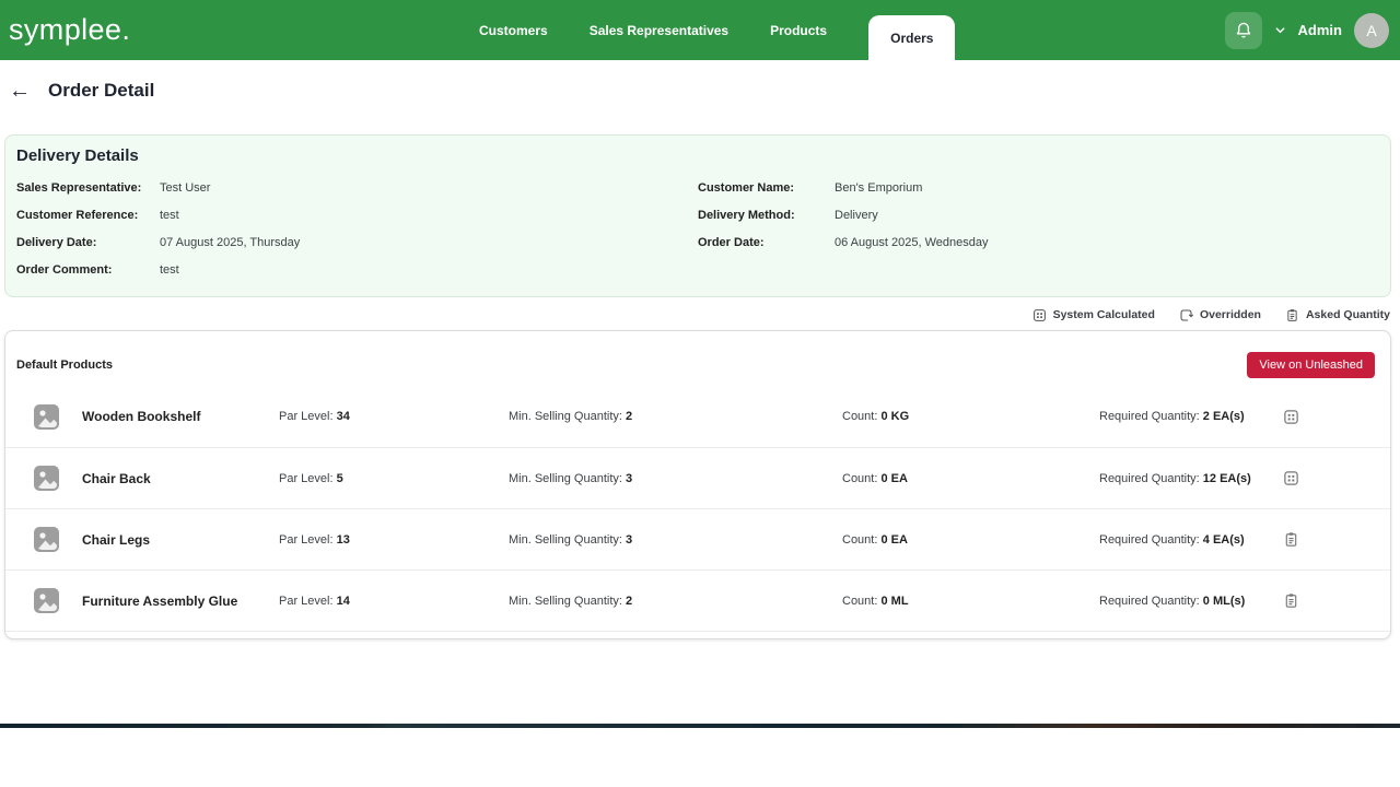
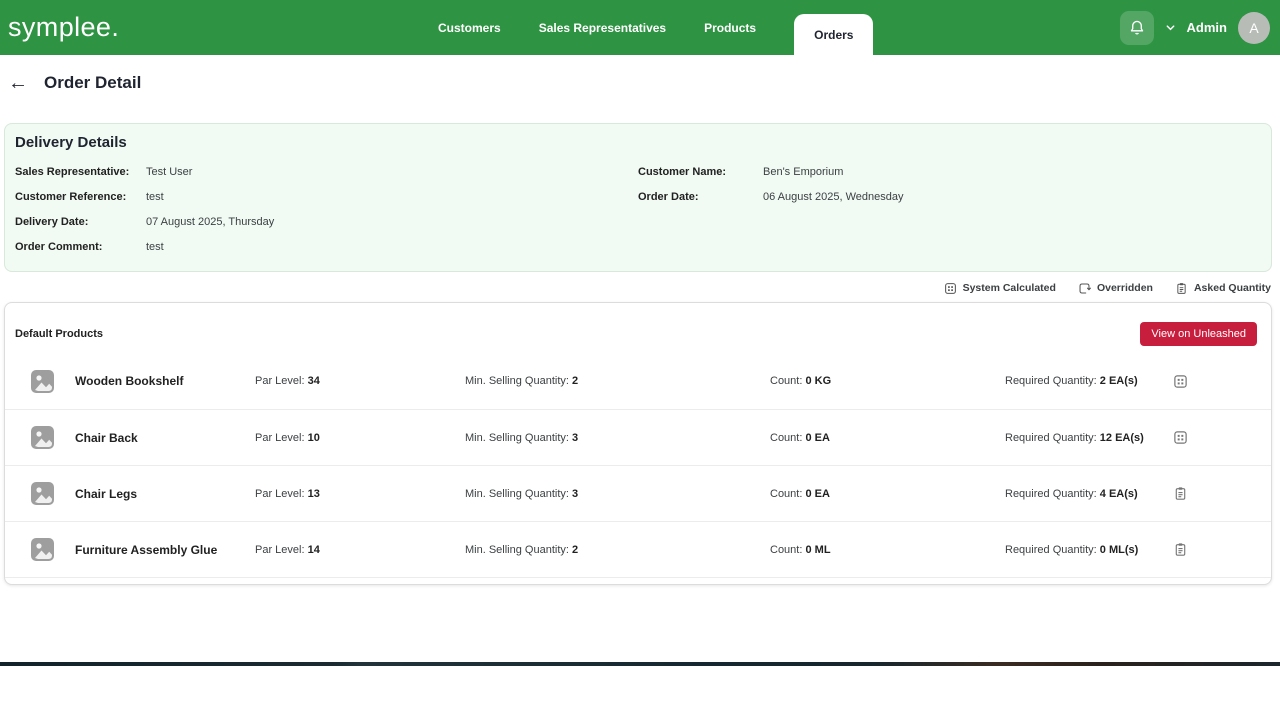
  symplee.
  Customers
  Sales Representatives
  Products
  Orders
  Admin
  A
  ←
  Order Detail
  Delivery Details
  Sales Representative:
  Test User
  Customer Reference:
  test
  Delivery Date:
  07 August 2025, Thursday
  Order Comment:
  test
  Customer Name:
  Ben's Emporium
- Delivery Method:
- Delivery
  Order Date:
  06 August 2025, Wednesday
  System Calculated
  Overridden
  Asked Quantity
  Default Products
  View on Unleashed
  Wooden Bookshelf
  Par Level: 34
  Min. Selling Quantity: 2
  Count: 0 KG
  Required Quantity: 2 EA(s)
  Chair Back
- Par Level: 5
+ Par Level: 10
  Min. Selling Quantity: 3
  Count: 0 EA
  Required Quantity: 12 EA(s)
  Chair Legs
  Par Level: 13
  Min. Selling Quantity: 3
  Count: 0 EA
  Required Quantity: 4 EA(s)
  Furniture Assembly Glue
  Par Level: 14
  Min. Selling Quantity: 2
  Count: 0 ML
  Required Quantity: 0 ML(s)
